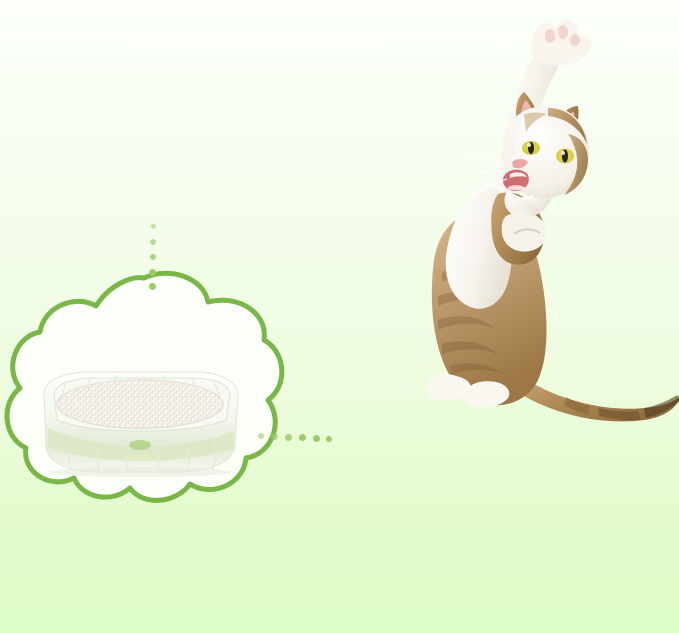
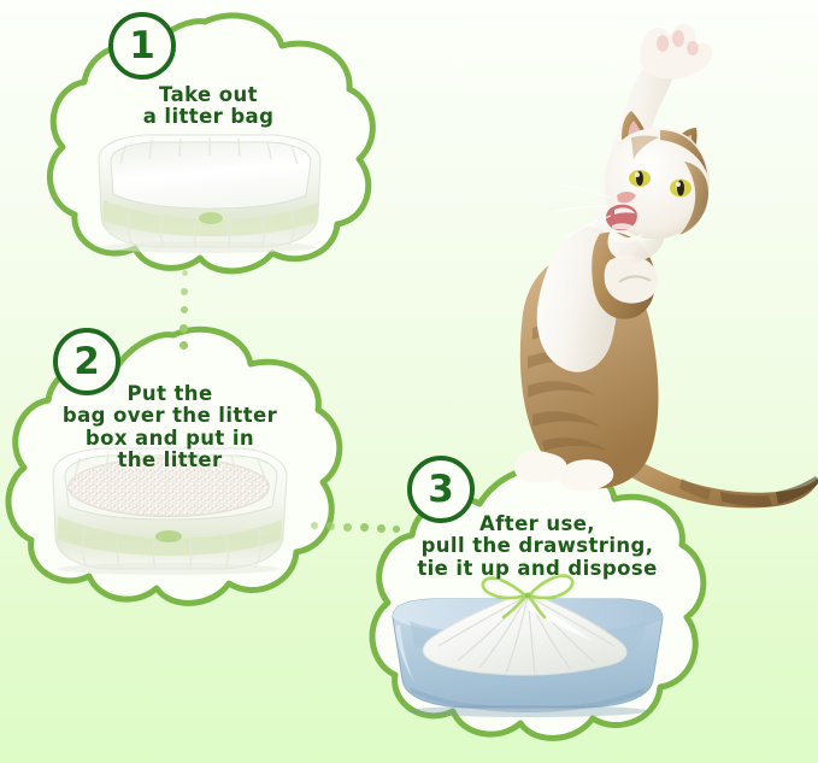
+ 1
+ Take out
+ a litter bag
+ 2
+ Put the
+ bag over the litter
+ box and put in
+ the litter
+ 3
+ After use,
+ pull the drawstring,
+ tie it up and dispose
